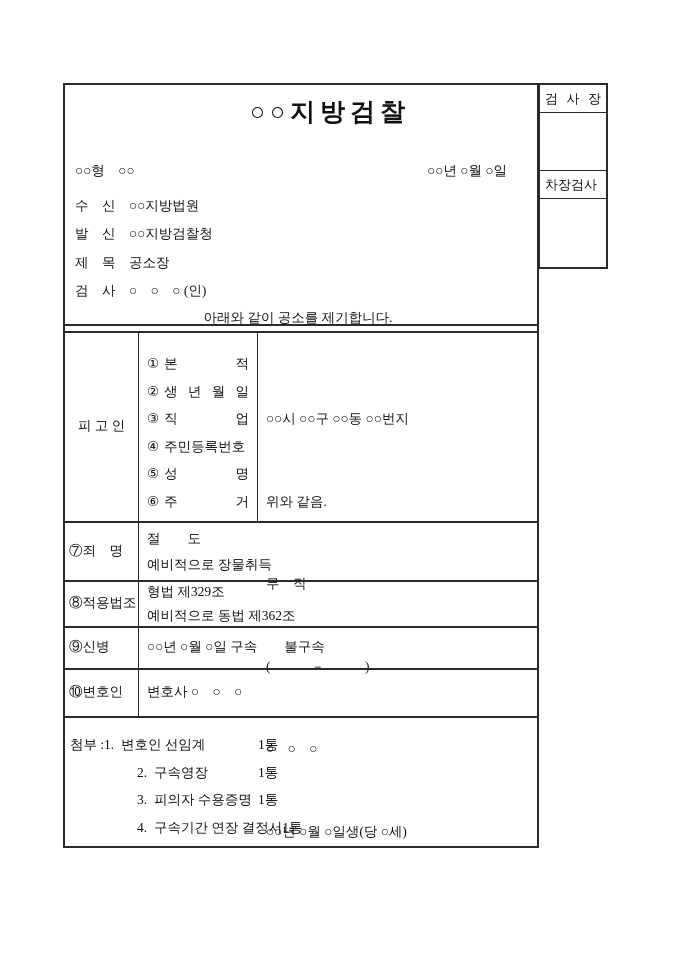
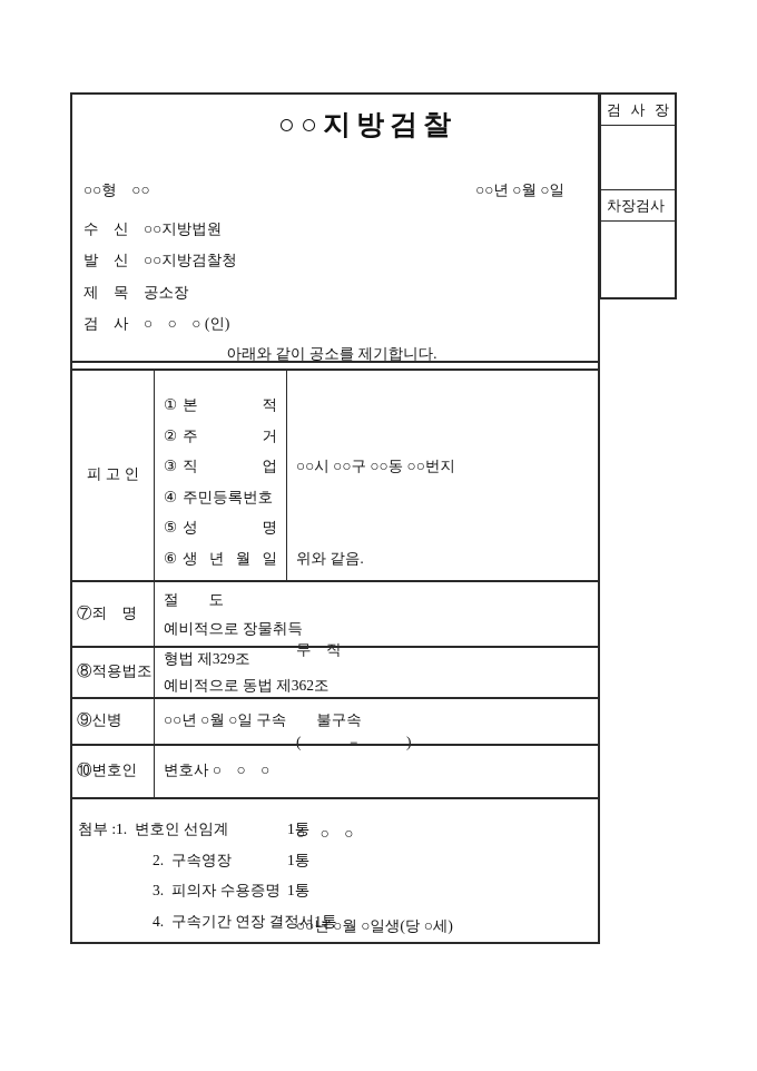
  검 사 장
  차장검사
  ○○지방검찰
  ○○형 ○○
  ○○년 ○월 ○일
  수 신 ○○지방법원
  발 신 ○○지방검찰청
  제 목 공소장
  검 사 ○ ○ ○ (인)
  아래와 같이 공소를 제기합니다.
  피 고 인
  ①
  본 적
  ②
- 생 년 월 일
+ 주 거
  ③
  직 업
  ④
  주민등록번호
  ⑤
  성 명
  ⑥
- 주 거
+ 생 년 월 일
  ○○시 ○○구 ○○동 ○○번지
  위와 같음.
  무 직
  ( － )
  ○ ○ ○
  ○○년 ○월 ○일생(당 ○세)
  ⑦죄 명
  절 도
  예비적으로 장물취득
  ⑧적용법조
  형법 제329조
  예비적으로 동법 제362조
  ⑨신병
  ○○년 ○월 ○일 구속 불구속
  ⑩변호인
  변호사 ○ ○ ○
  첨부 :
  1.
  변호인 선임계
  1통
  2.
  구속영장
  1통
  3.
  피의자 수용증명
  1통
  4.
  구속기간 연장 결정서
  1통
